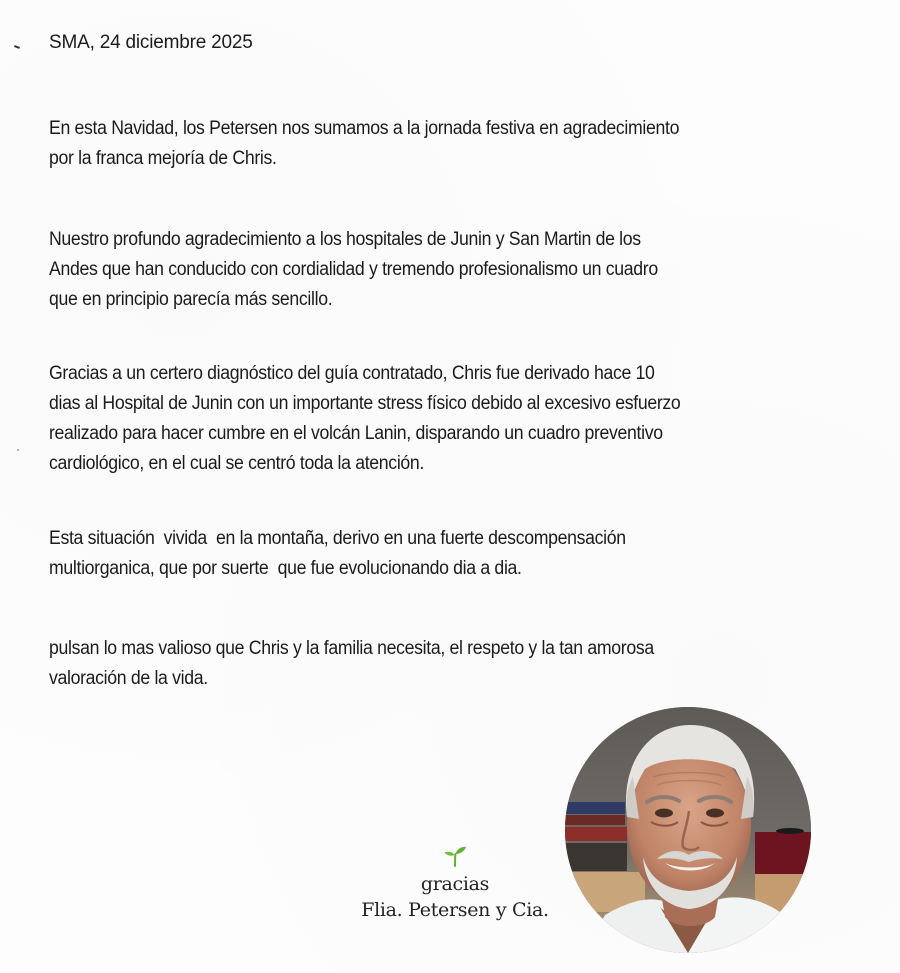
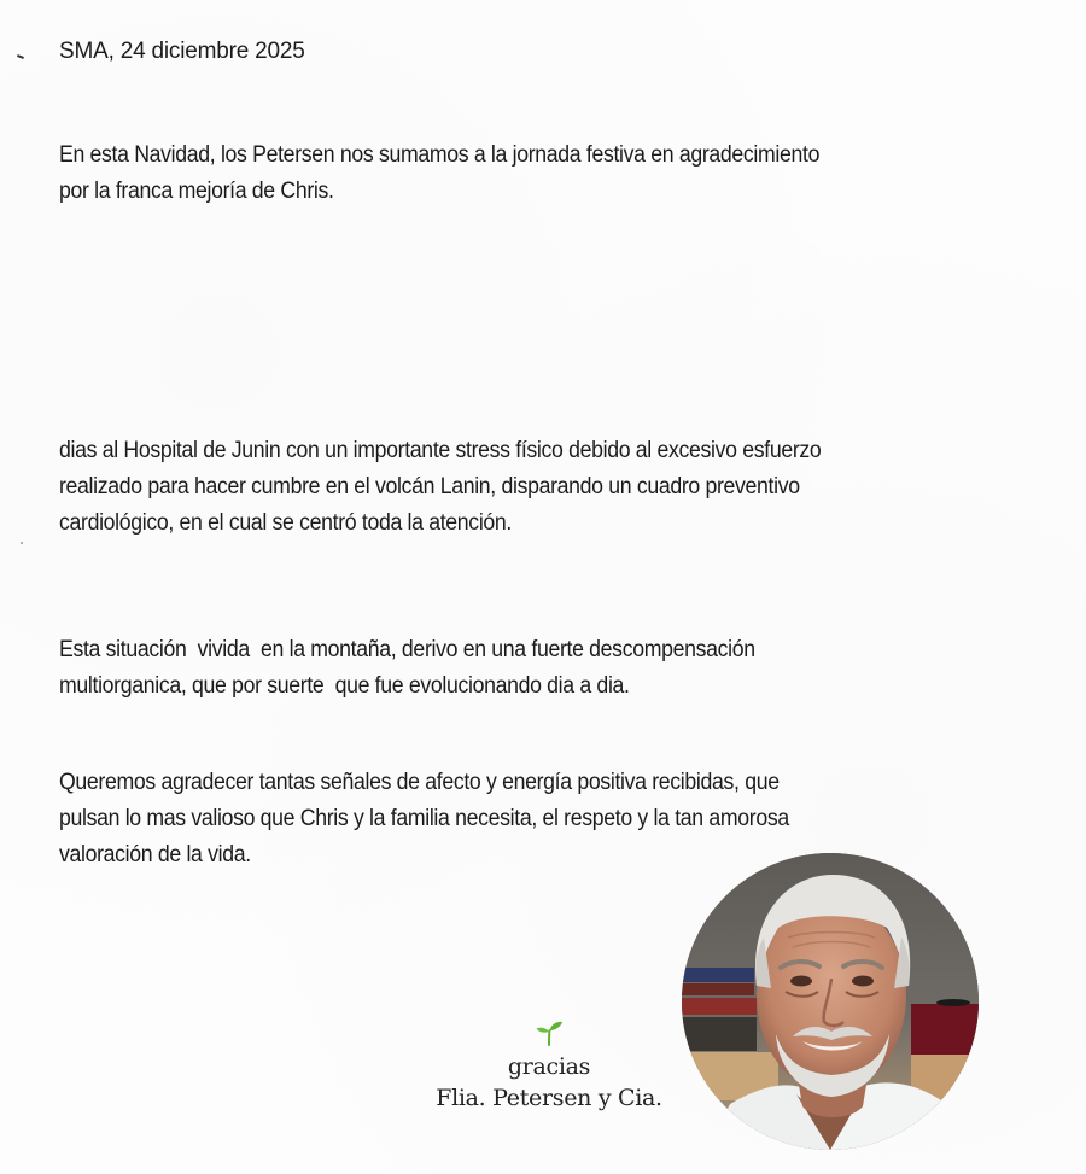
  SMA, 24 diciembre 2025
  En esta Navidad, los Petersen nos sumamos a la jornada festiva en agradecimiento
  por la franca mejoría de Chris.
- Nuestro profundo agradecimiento a los hospitales de Junin y San Martin de los
- Andes que han conducido con cordialidad y tremendo profesionalismo un cuadro
- que en principio parecía más sencillo.
- Gracias a un certero diagnóstico del guía contratado, Chris fue derivado hace 10
  dias al Hospital de Junin con un importante stress físico debido al excesivo esfuerzo
  realizado para hacer cumbre en el volcán Lanin, disparando un cuadro preventivo
  cardiológico, en el cual se centró toda la atención.
  Esta situación vivida en la montaña, derivo en una fuerte descompensación
  multiorganica, que por suerte que fue evolucionando dia a dia.
+ Queremos agradecer tantas señales de afecto y energía positiva recibidas, que
  pulsan lo mas valioso que Chris y la familia necesita, el respeto y la tan amorosa
  valoración de la vida.
  gracias
  Flia. Petersen y Cia.
